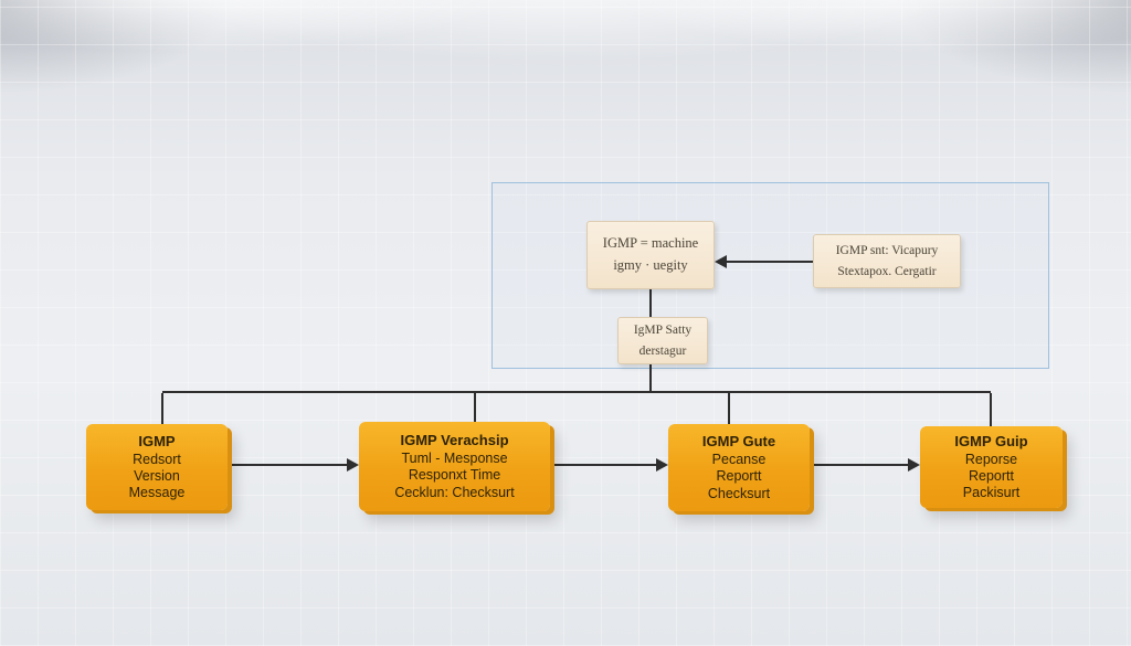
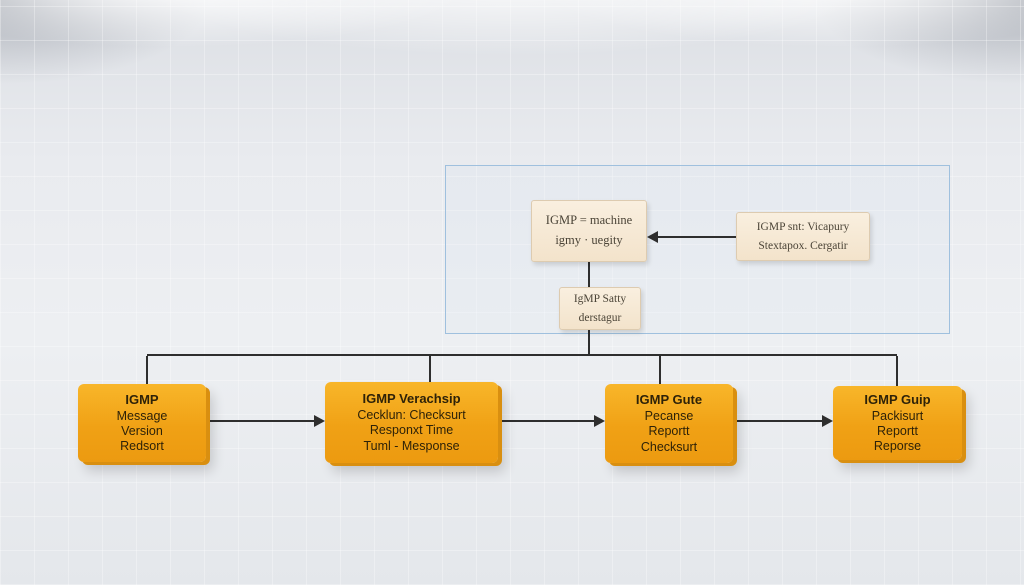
  IGMP = machine
  igmy · uegity
  IGMP snt: Vicapury
  Stextapox. Cergatir
  IgMP Satty
  derstagur
  IGMP
- Redsort
+ Message
  Version
- Message
+ Redsort
  IGMP Verachsip
- Tuml - Mesponse
+ Cecklun: Checksurt
  Responxt Time
- Cecklun: Checksurt
+ Tuml - Mesponse
  IGMP Gute
  Pecanse
  Reportt
  Checksurt
  IGMP Guip
- Reporse
+ Packisurt
  Reportt
- Packisurt
+ Reporse
